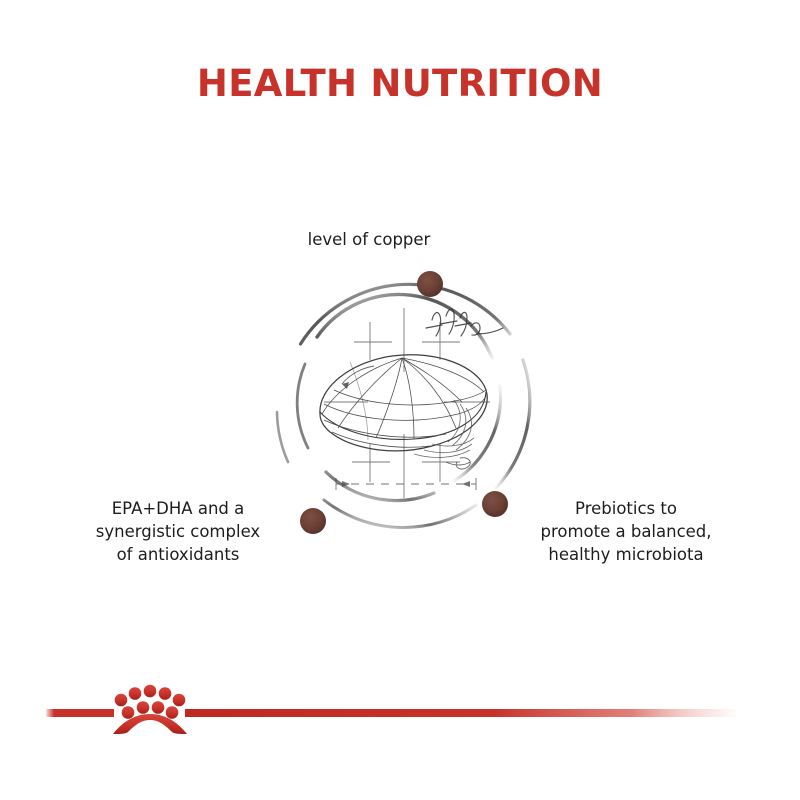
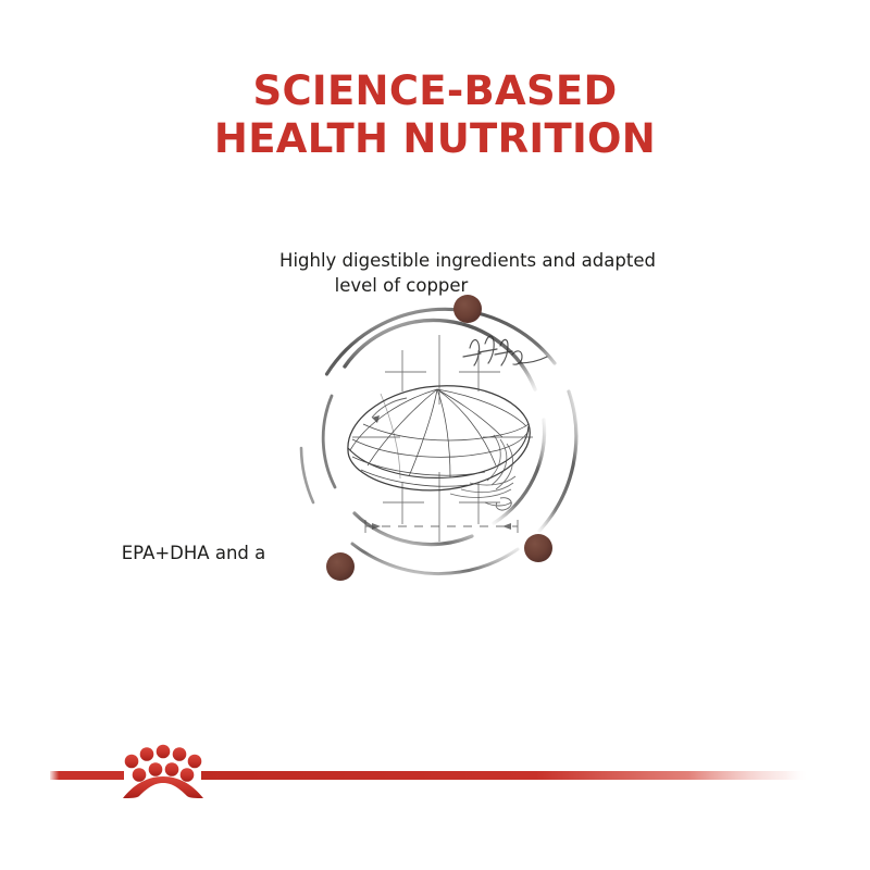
+ SCIENCE-BASED
  HEALTH NUTRITION
+ Highly digestible ingredients and adapted
  level of copper
  EPA+DHA and a
- synergistic complex
- of antioxidants
- Prebiotics to
- promote a balanced,
- healthy microbiota
